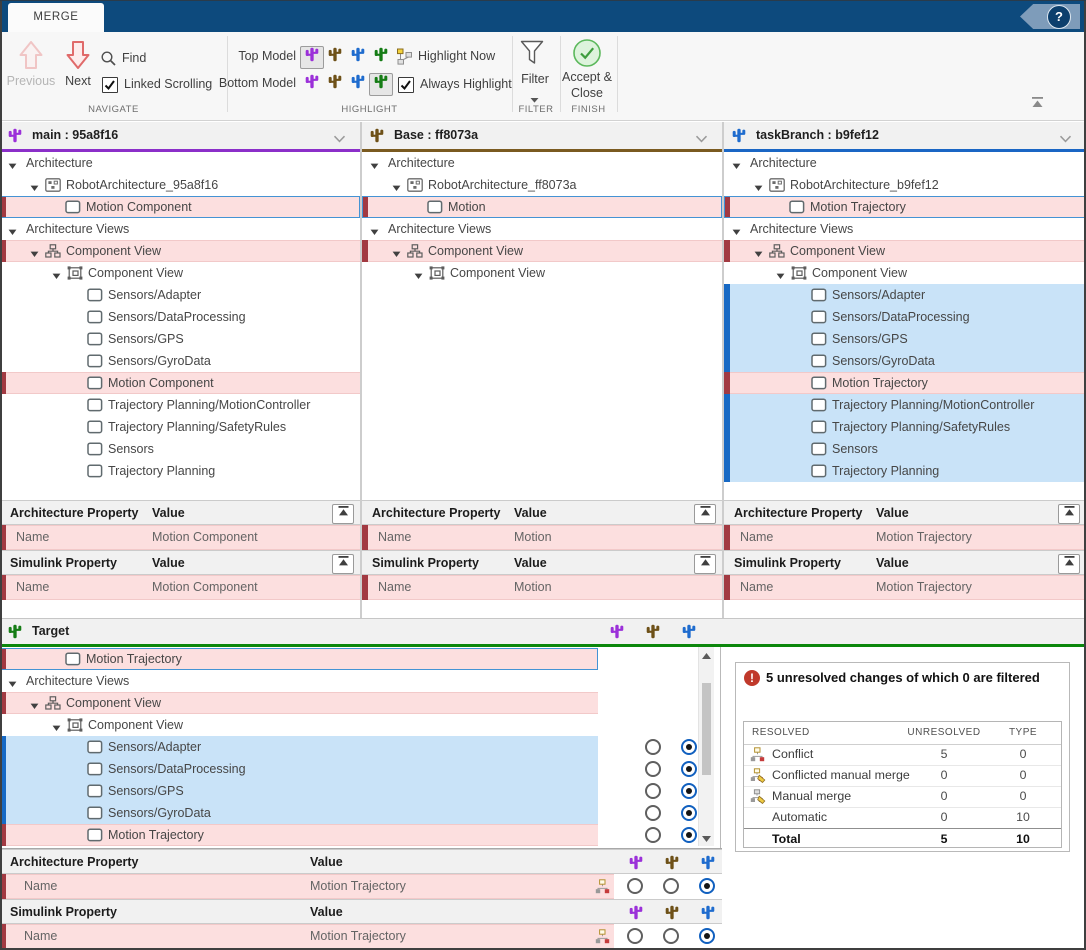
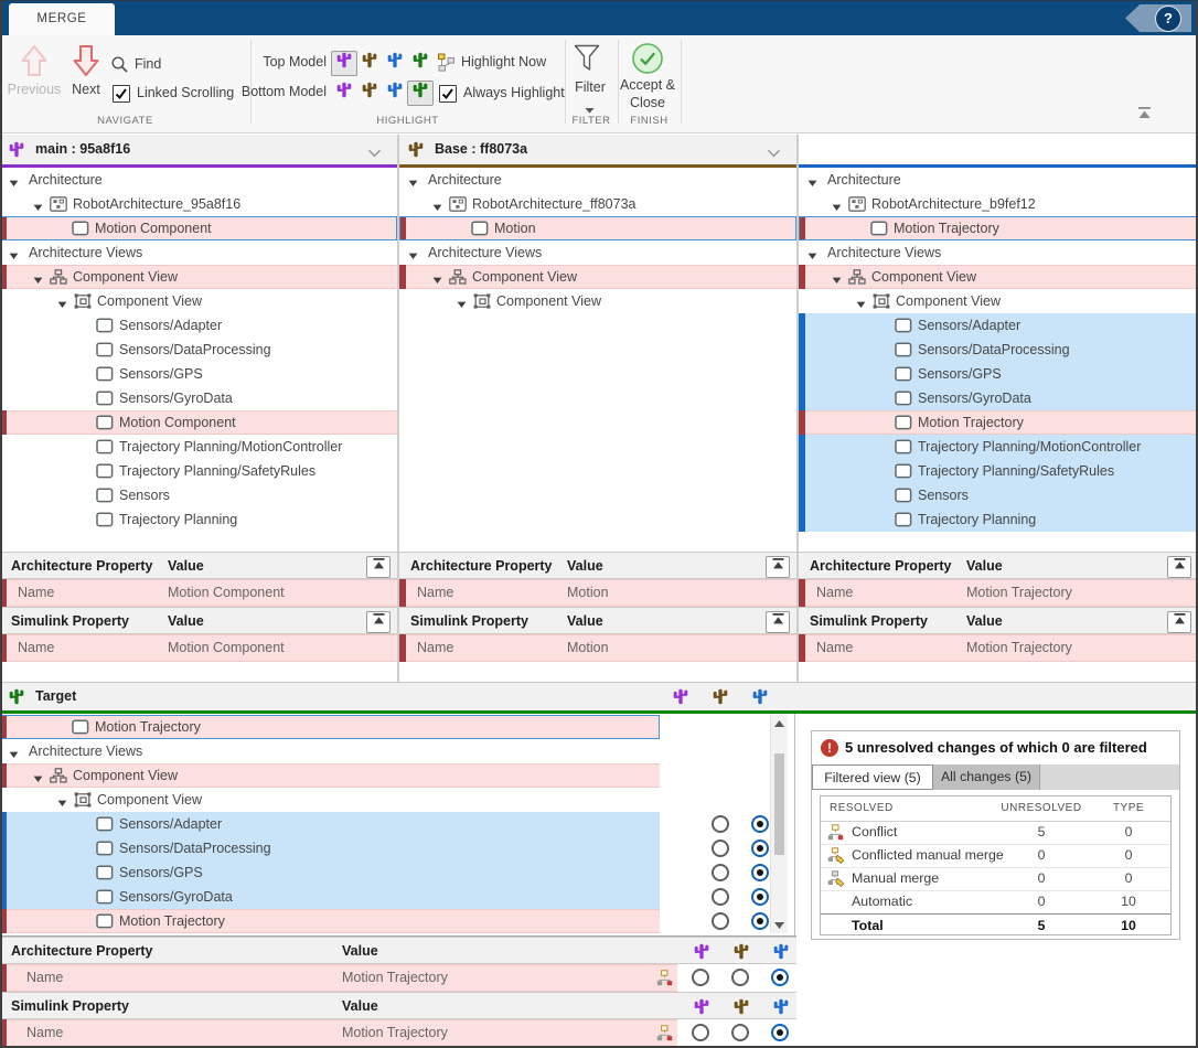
  MERGE
  ?
  Previous
  Next
  Find
  Linked Scrolling
  Top Model
  Bottom Model
  Highlight Now
  Always Highlight
  Filter
  Accept &
  Close
  NAVIGATE
  HIGHLIGHT
  FILTER
  FINISH
  main : 95a8f16
  Architecture
  RobotArchitecture_95a8f16
  Motion Component
  Architecture Views
  Component View
  Component View
  Sensors/Adapter
  Sensors/DataProcessing
  Sensors/GPS
  Sensors/GyroData
  Motion Component
  Trajectory Planning/MotionController
  Trajectory Planning/SafetyRules
  Sensors
  Trajectory Planning
  Architecture Property
  Value
  Name
  Motion Component
  Simulink Property
  Value
  Name
  Motion Component
  Base : ff8073a
  Architecture
  RobotArchitecture_ff8073a
  Motion
  Architecture Views
  Component View
  Component View
  Architecture Property
  Value
  Name
  Motion
  Simulink Property
  Value
  Name
  Motion
- taskBranch : b9fef12
  Architecture
  RobotArchitecture_b9fef12
  Motion Trajectory
  Architecture Views
  Component View
  Component View
  Sensors/Adapter
  Sensors/DataProcessing
  Sensors/GPS
  Sensors/GyroData
  Motion Trajectory
  Trajectory Planning/MotionController
  Trajectory Planning/SafetyRules
  Sensors
  Trajectory Planning
  Architecture Property
  Value
  Name
  Motion Trajectory
  Simulink Property
  Value
  Name
  Motion Trajectory
  Target
  Motion Trajectory
  Architecture Views
  Component View
  Component View
  Sensors/Adapter
  Sensors/DataProcessing
  Sensors/GPS
  Sensors/GyroData
  Motion Trajectory
  !
  5 unresolved changes of which 0 are filtered
+ Filtered view (5)
+ All changes (5)
  RESOLVED
  UNRESOLVED
  TYPE
  Conflict
  5
  0
  Conflicted manual merge
  0
  0
  Manual merge
  0
  0
  Automatic
  0
  10
  Total
  5
  10
  Architecture Property
  Value
  Name
  Motion Trajectory
  Simulink Property
  Value
  Name
  Motion Trajectory
